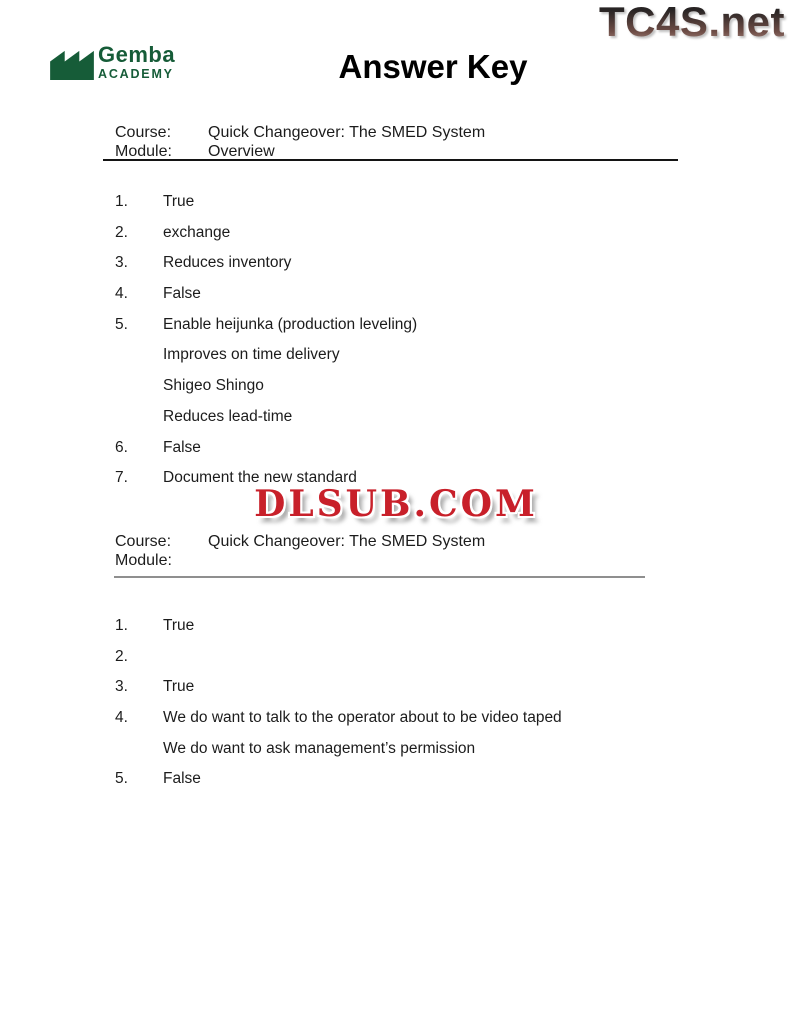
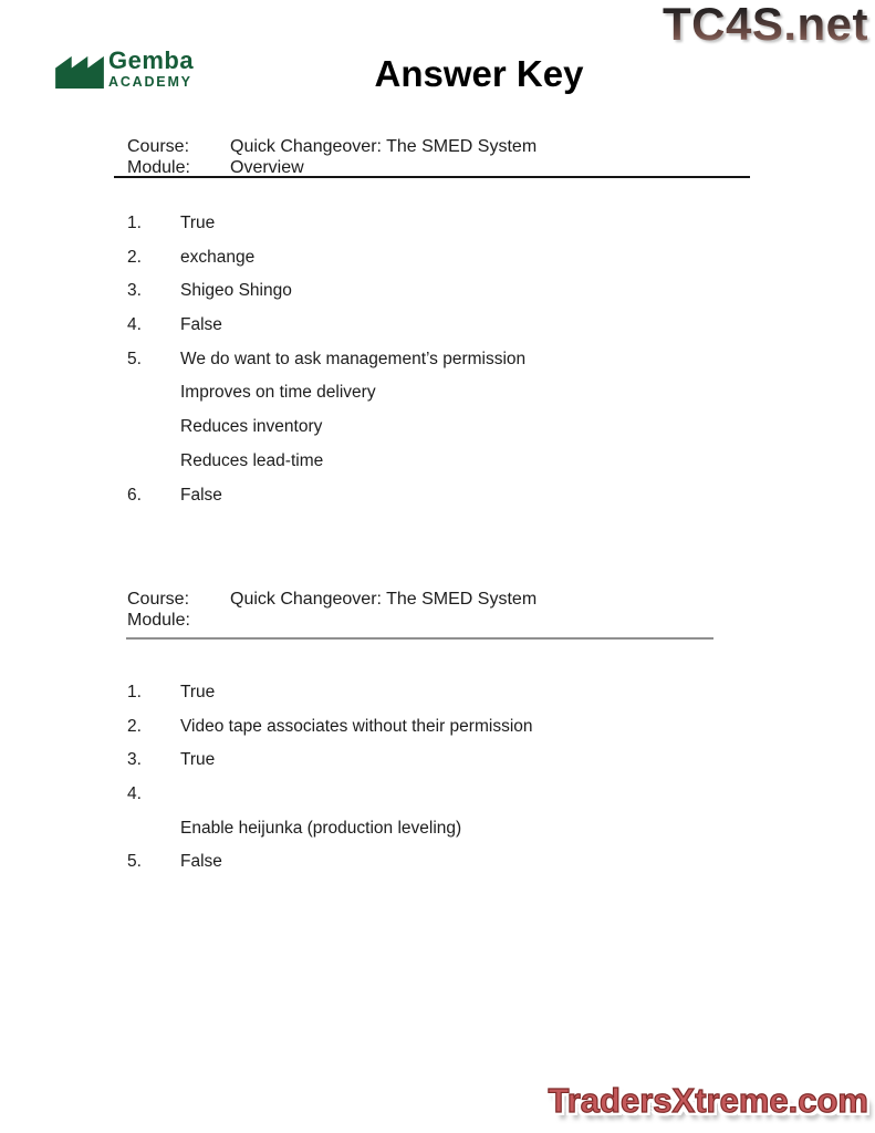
  Gemba
  ACADEMY
  Answer Key
  TC4S.net
  Course:
  Quick Changeover: The SMED System
  Module:
  Overview
  1.
  True
  2.
  exchange
  3.
- Reduces inventory
+ Shigeo Shingo
  4.
  False
  5.
- Enable heijunka (production leveling)
+ We do want to ask management’s permission
  Improves on time delivery
- Shigeo Shingo
+ Reduces inventory
  Reduces lead-time
  6.
  False
- 7.
- Document the new standard
- DLSUB.COM
  Course:
  Quick Changeover: The SMED System
  Module:
  1.
  True
  2.
+ Video tape associates without their permission
  3.
  True
  4.
- We do want to talk to the operator about to be video taped
- We do want to ask management’s permission
+ Enable heijunka (production leveling)
  5.
  False
+ TradersXtreme.com
